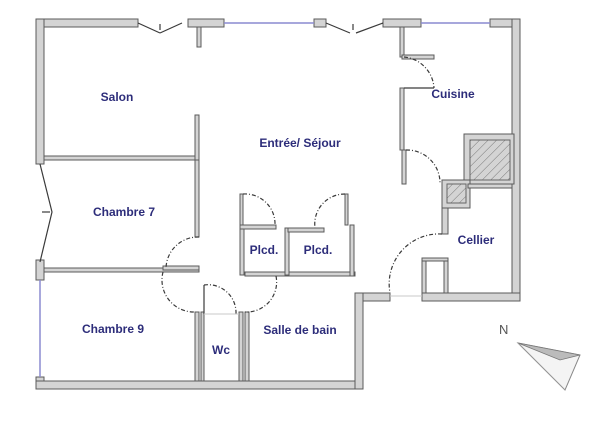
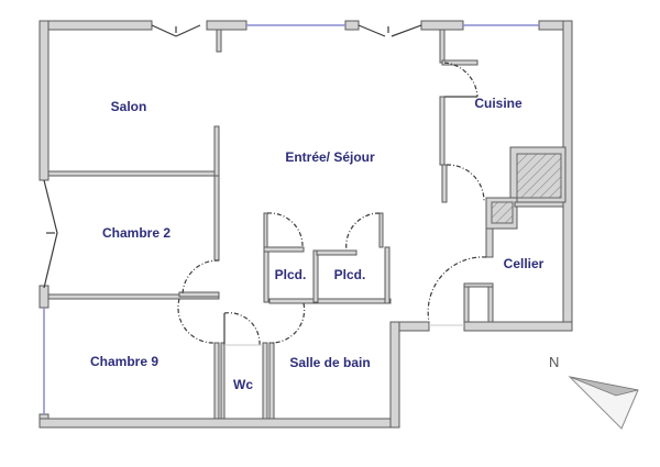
  Salon
  Entrée/ Séjour
  Cuisine
- Chambre 7
+ Chambre 2
  Chambre 9
  Plcd.
  Plcd.
  Cellier
  Wc
  Salle de bain
  N
